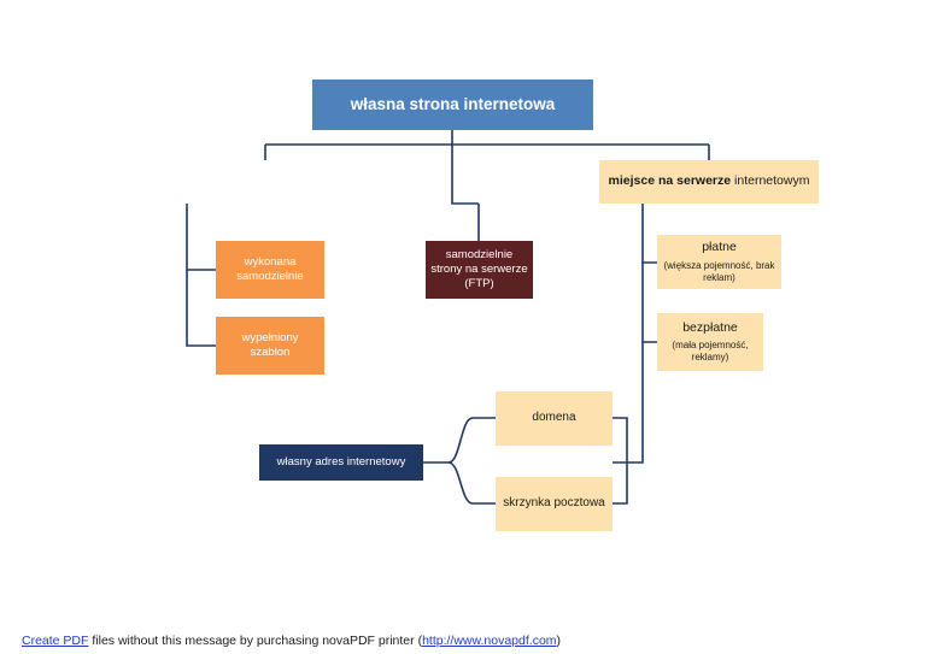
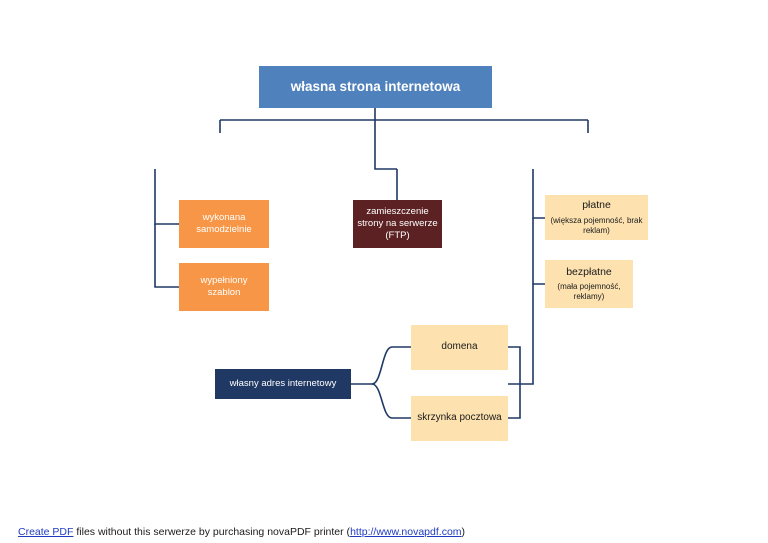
  własna strona internetowa
- miejsce na serwerze internetowym
  wykonana samodzielnie
  wypełniony szablon
- samodzielnie strony na serwerze (FTP)
+ zamieszczenie strony na serwerze (FTP)
  płatne
  (większa pojemność, brak reklam)
  bezpłatne
  (mała pojemność, reklamy)
  własny adres internetowy
  domena
  skrzynka pocztowa
- Create PDF files without this message by purchasing novaPDF printer (http://www.novapdf.com)
+ Create PDF files without this serwerze by purchasing novaPDF printer (http://www.novapdf.com)
